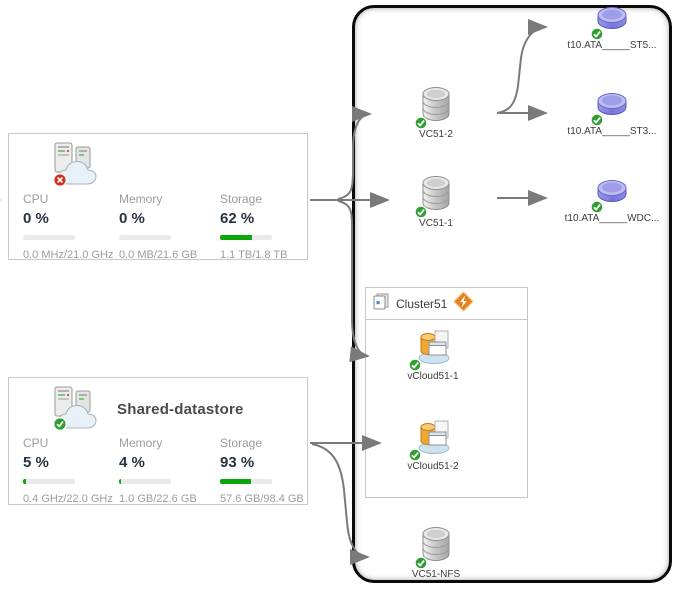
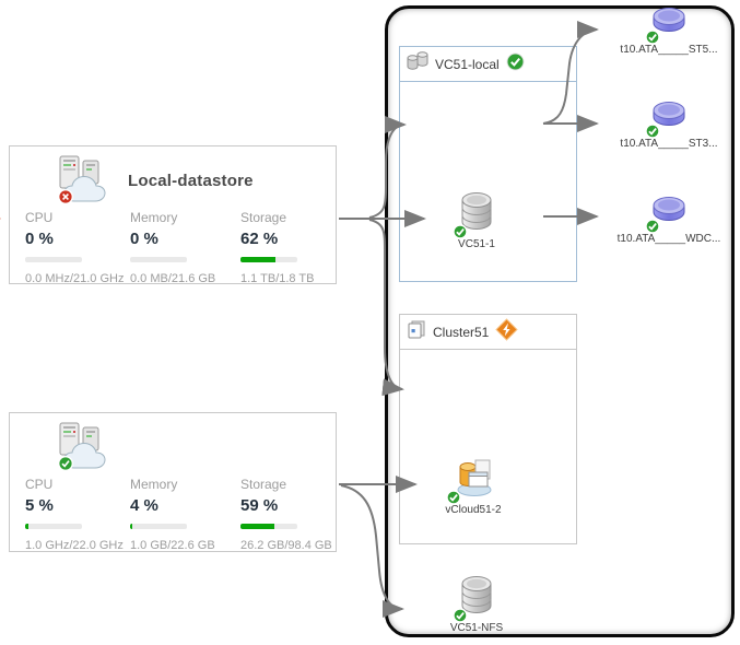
+ Local-datastore
  CPU
  0 %
  0.0 MHz/21.0 GHz
  Memory
  0 %
  0.0 MB/21.6 GB
  Storage
  62 %
  1.1 TB/1.8 TB
- Shared-datastore
  CPU
  5 %
- 0.4 GHz/22.0 GHz
+ 1.0 GHz/22.0 GHz
  Memory
  4 %
  1.0 GB/22.6 GB
  Storage
- 93 %
+ 59 %
- 57.6 GB/98.4 GB
+ 26.2 GB/98.4 GB
+ VC51-local
  Cluster51
- VC51-2
  VC51-1
- vCloud51-1
  vCloud51-2
  VC51-NFS
  t10.ATA_____ST5...
  t10.ATA_____ST3...
  t10.ATA_____WDC...
